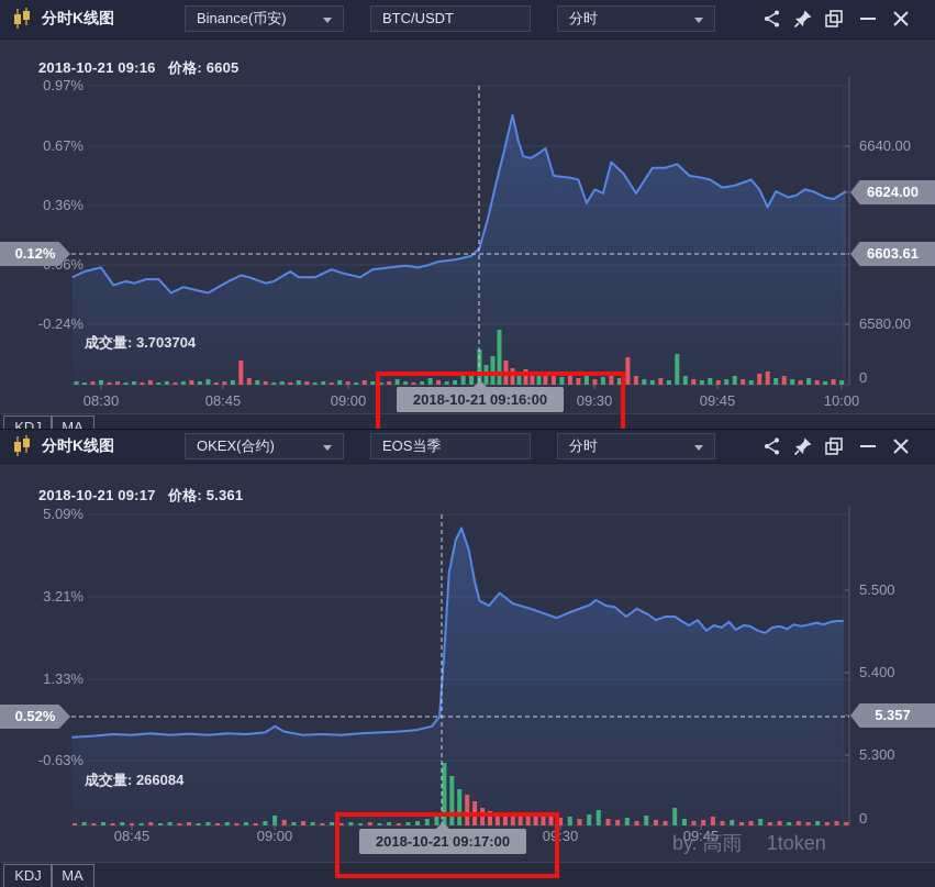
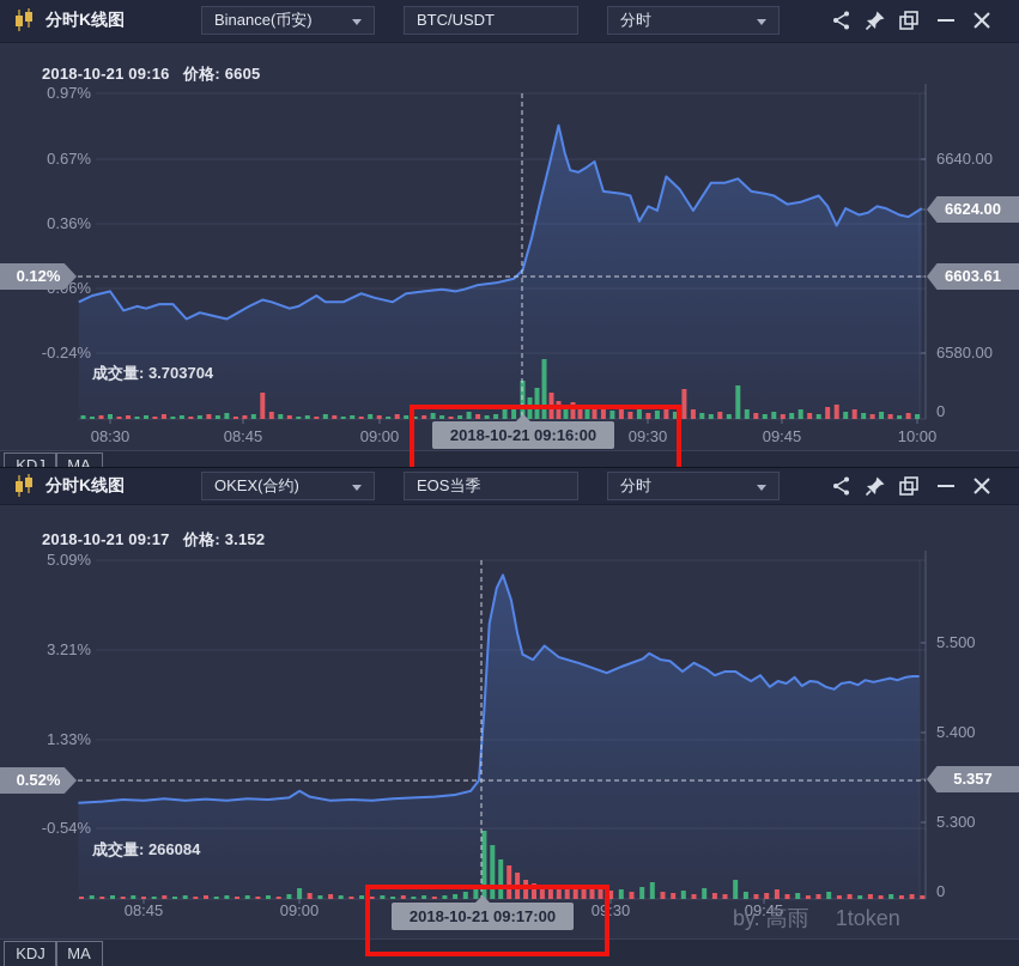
  分时K线图
  Binance(币安)
  BTC/USDT
  分时
  2018-10-21 09:16 价格: 6605
  成交量: 3.703704
  0.97%
  0.67%
  0.36%
  -0.24%
  0.12%
  6640.00
  6580.00
  6624.00
  6603.61
  0
  08:30
  08:45
  09:00
  09:30
  09:45
  10:00
  2018-10-21 09:16:00
  KDJ
  MA
  分时K线图
  OKEX(合约)
  EOS当季
  分时
- 2018-10-21 09:17 价格: 5.361
+ 2018-10-21 09:17 价格: 3.152
  成交量: 266084
  5.09%
  3.21%
  1.33%
- -0.63%
+ -0.54%
  0.52%
  5.500
  5.400
  5.300
  5.357
  0
  08:45
  09:00
  09:30
  09:45
  by. 高雨 1token
  2018-10-21 09:17:00
  KDJ
  MA
